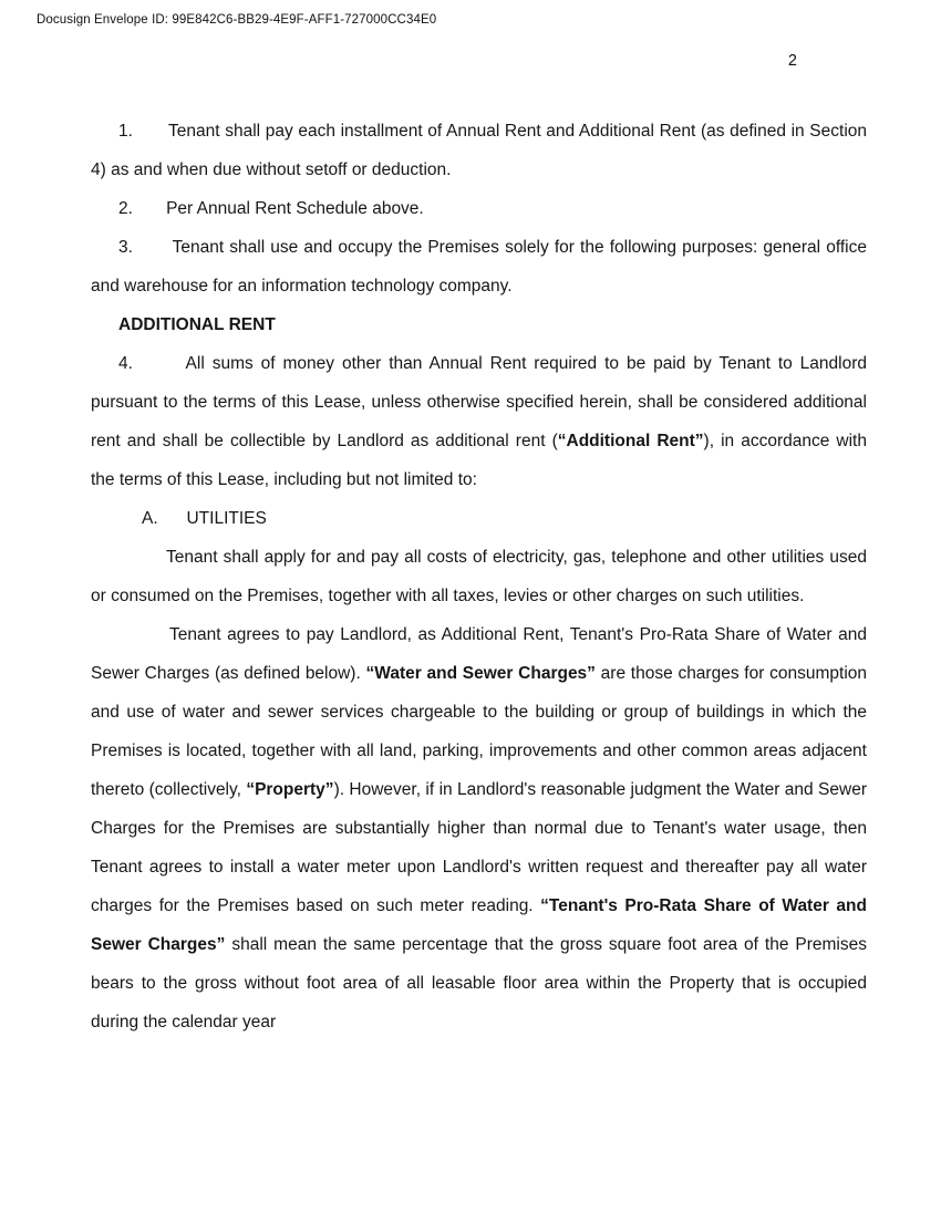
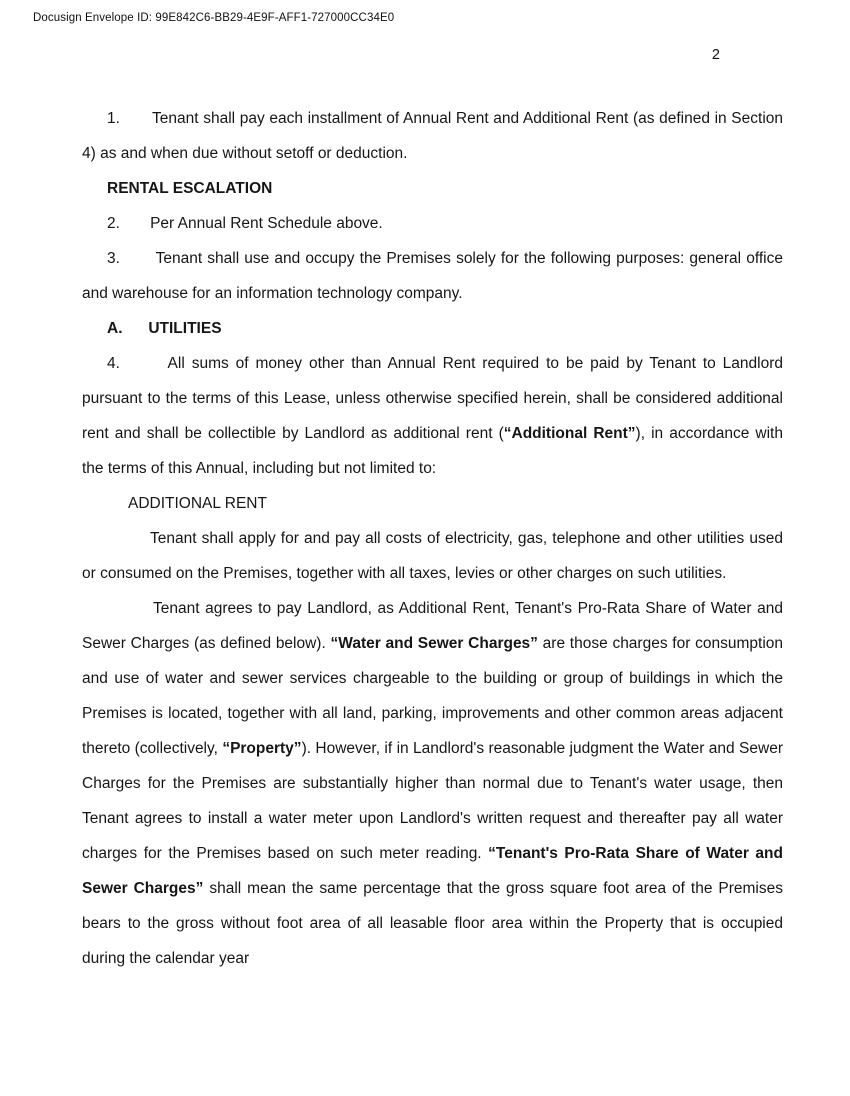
  Docusign Envelope ID: 99E842C6-BB29-4E9F-AFF1-727000CC34E0
  2
  1. Tenant shall pay each installment of Annual Rent and Additional Rent (as defined in Section 4) as and when due without setoff or deduction.
+ RENTAL ESCALATION
  2. Per Annual Rent Schedule above.
  3. Tenant shall use and occupy the Premises solely for the following purposes: general office and warehouse for an information technology company.
- ADDITIONAL RENT
+ A. UTILITIES
- 4. All sums of money other than Annual Rent required to be paid by Tenant to Landlord pursuant to the terms of this Lease, unless otherwise specified herein, shall be considered additional rent and shall be collectible by Landlord as additional rent (“Additional Rent”), in accordance with the terms of this Lease, including but not limited to:
+ 4. All sums of money other than Annual Rent required to be paid by Tenant to Landlord pursuant to the terms of this Lease, unless otherwise specified herein, shall be considered additional rent and shall be collectible by Landlord as additional rent (“Additional Rent”), in accordance with the terms of this Annual, including but not limited to:
- A. UTILITIES
+ ADDITIONAL RENT
  Tenant shall apply for and pay all costs of electricity, gas, telephone and other utilities used or consumed on the Premises, together with all taxes, levies or other charges on such utilities.
  Tenant agrees to pay Landlord, as Additional Rent, Tenant's Pro-Rata Share of Water and Sewer Charges (as defined below). “Water and Sewer Charges” are those charges for consumption and use of water and sewer services chargeable to the building or group of buildings in which the Premises is located, together with all land, parking, improvements and other common areas adjacent thereto (collectively, “Property”). However, if in Landlord's reasonable judgment the Water and Sewer Charges for the Premises are substantially higher than normal due to Tenant's water usage, then Tenant agrees to install a water meter upon Landlord's written request and thereafter pay all water charges for the Premises based on such meter reading. “Tenant's Pro-Rata Share of Water and Sewer Charges” shall mean the same percentage that the gross square foot area of the Premises bears to the gross without foot area of all leasable floor area within the Property that is occupied during the calendar year
